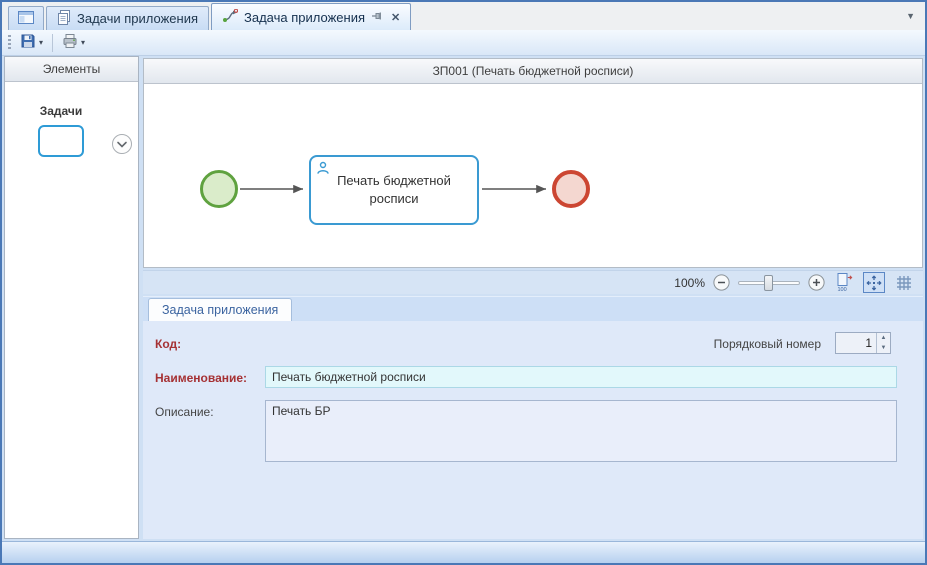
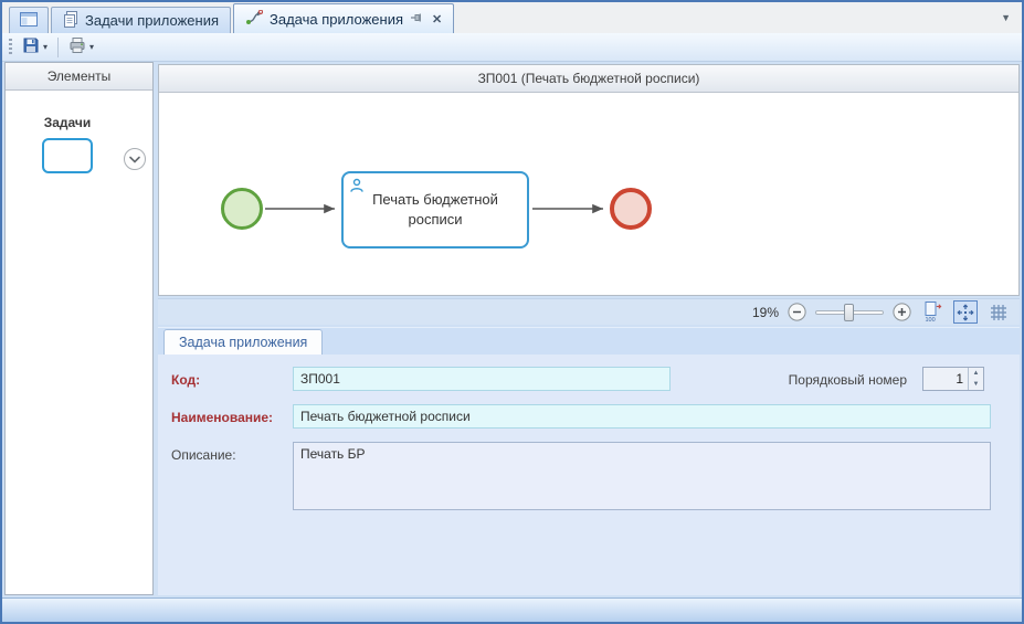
  Задачи приложения
  Задача приложения
  ✕
  ▼
  ▾
  ▾
  Элементы
  Задачи
  ЗП001 (Печать бюджетной росписи)
  Печать бюджетной росписи
- 100%
+ 19%
  Задача приложения
  Код:
+ ЗП001
  Порядковый номер
  1
  Наименование:
  Печать бюджетной росписи
  Описание:
  Печать БР
